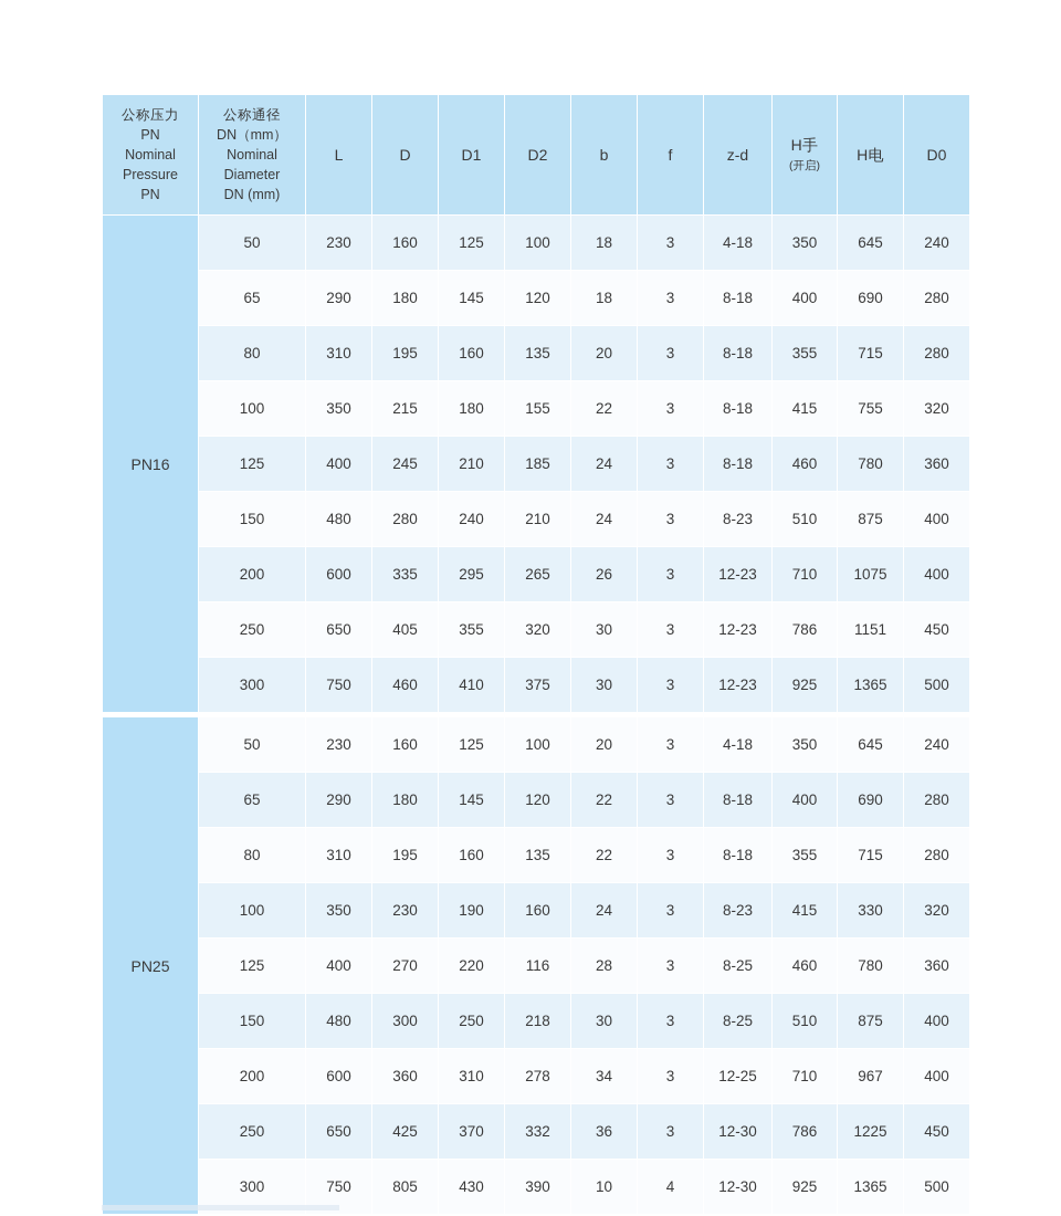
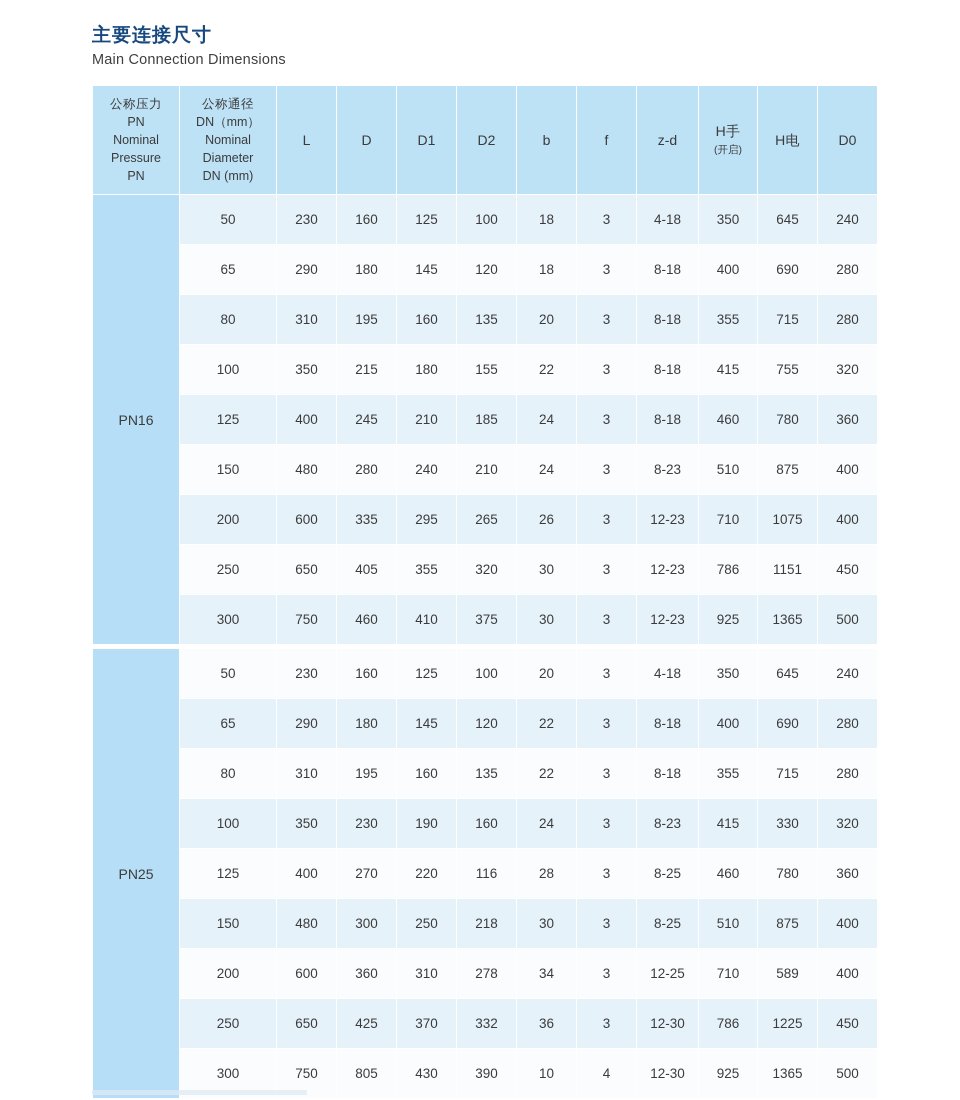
+ 主要连接尺寸
+ Main Connection Dimensions
  公称压力 PN Nominal Pressure PN	公称通径 DN（mm） Nominal Diameter DN (mm)	L	D	D1	D2	b	f	z-d	H手 (开启)	H电	D0
  PN16	50	230	160	125	100	18	3	4-18	350	645	240
  65	290	180	145	120	18	3	8-18	400	690	280
  80	310	195	160	135	20	3	8-18	355	715	280
  100	350	215	180	155	22	3	8-18	415	755	320
  125	400	245	210	185	24	3	8-18	460	780	360
  150	480	280	240	210	24	3	8-23	510	875	400
  200	600	335	295	265	26	3	12-23	710	1075	400
  250	650	405	355	320	30	3	12-23	786	1151	450
  300	750	460	410	375	30	3	12-23	925	1365	500
  PN25	50	230	160	125	100	20	3	4-18	350	645	240
  65	290	180	145	120	22	3	8-18	400	690	280
  80	310	195	160	135	22	3	8-18	355	715	280
  100	350	230	190	160	24	3	8-23	415	330	320
  125	400	270	220	116	28	3	8-25	460	780	360
  150	480	300	250	218	30	3	8-25	510	875	400
- 200	600	360	310	278	34	3	12-25	710	967	400
+ 200	600	360	310	278	34	3	12-25	710	589	400
  250	650	425	370	332	36	3	12-30	786	1225	450
  300	750	805	430	390	10	4	12-30	925	1365	500
